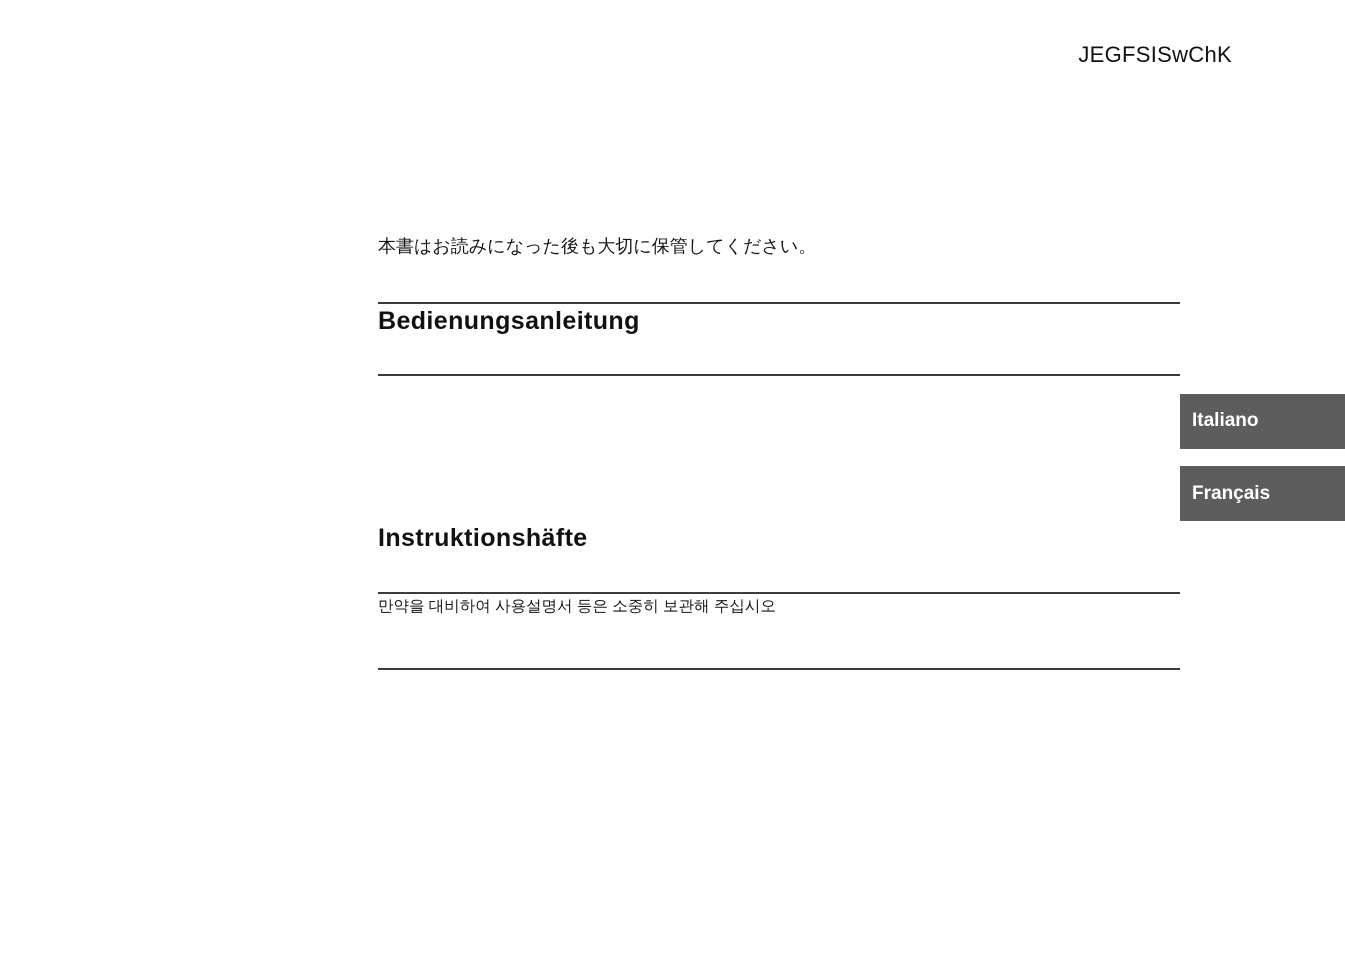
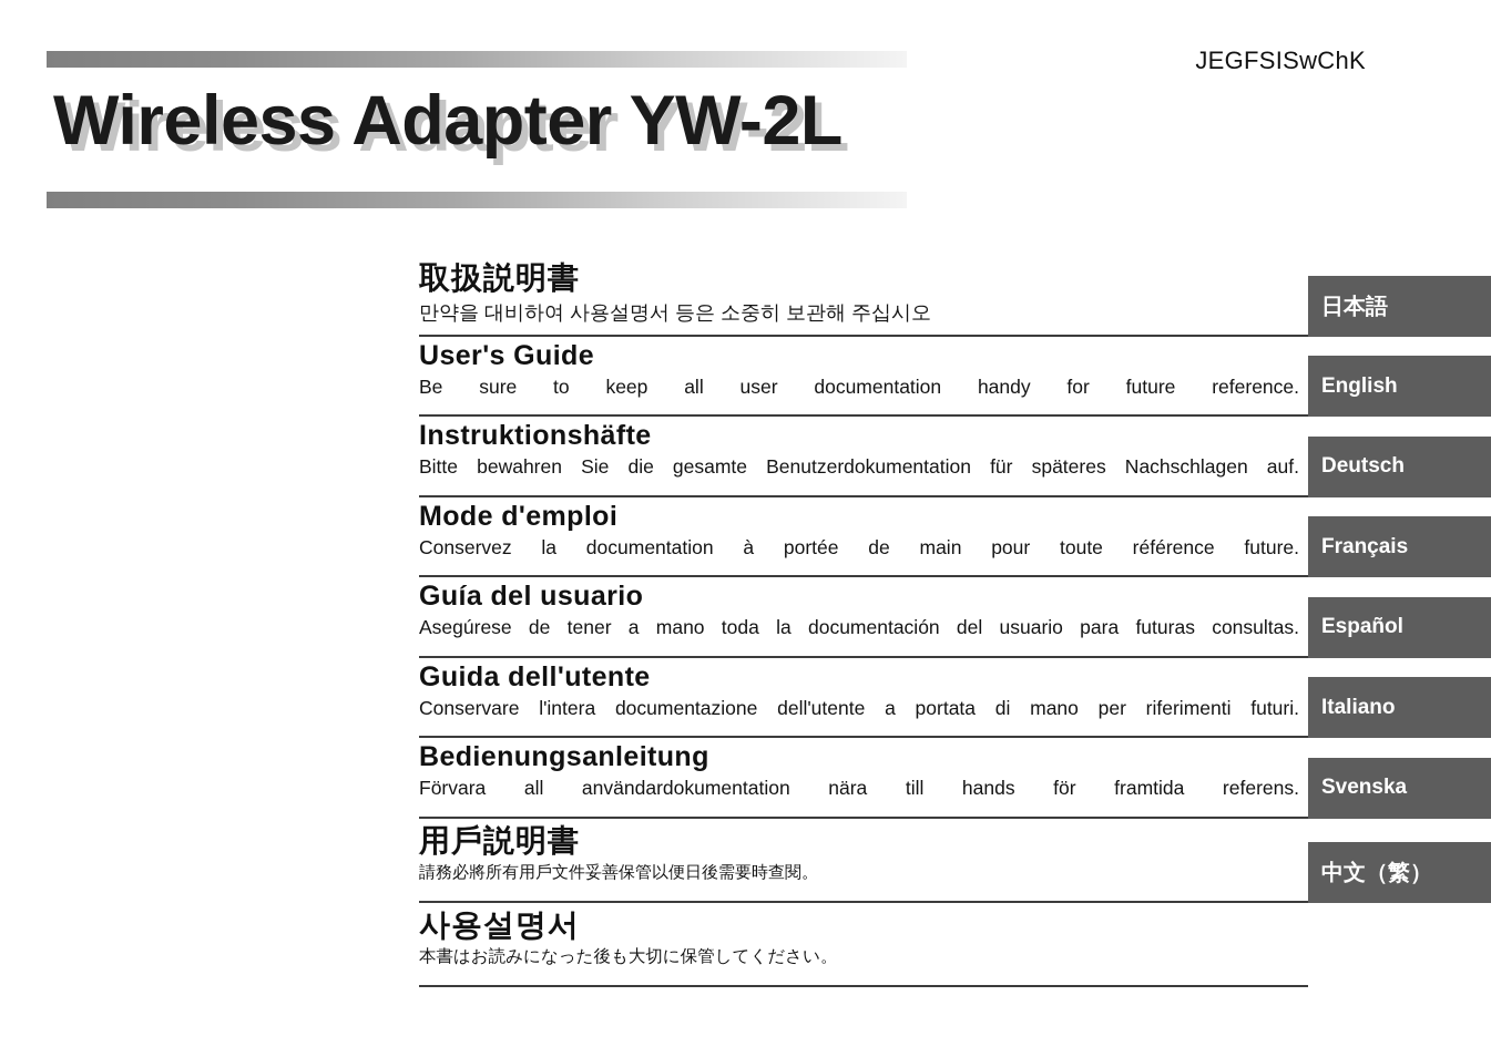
  JEGFSISwChK
+ Wireless Adapter YW-2L
+ 取扱説明書
- 本書はお読みになった後も大切に保管してください。
+ 만약을 대비하여 사용설명서 등은 소중히 보관해 주십시오
+ 日本語
+ User's Guide
+ Be sure to keep all user documentation handy for future reference.
+ English
- Bedienungsanleitung
+ Instruktionshäfte
+ Bitte bewahren Sie die gesamte Benutzerdokumentation für späteres Nachschlagen auf.
+ Deutsch
+ Mode d'emploi
+ Conservez la documentation à portée de main pour toute référence future.
- Italiano
+ Français
+ Guía del usuario
+ Asegúrese de tener a mano toda la documentación del usuario para futuras consultas.
+ Español
+ Guida dell'utente
+ Conservare l'intera documentazione dell'utente a portata di mano per riferimenti futuri.
- Français
+ Italiano
- Instruktionshäfte
+ Bedienungsanleitung
+ Förvara all användardokumentation nära till hands för framtida referens.
+ Svenska
+ 用戶説明書
+ 請務必將所有用戶文件妥善保管以便日後需要時查閱。
+ 中文（繁）
+ 사용설명서
- 만약을 대비하여 사용설명서 등은 소중히 보관해 주십시오
+ 本書はお読みになった後も大切に保管してください。
